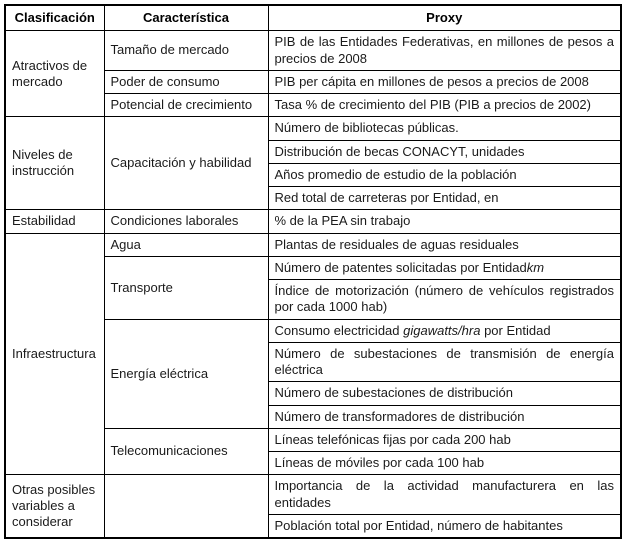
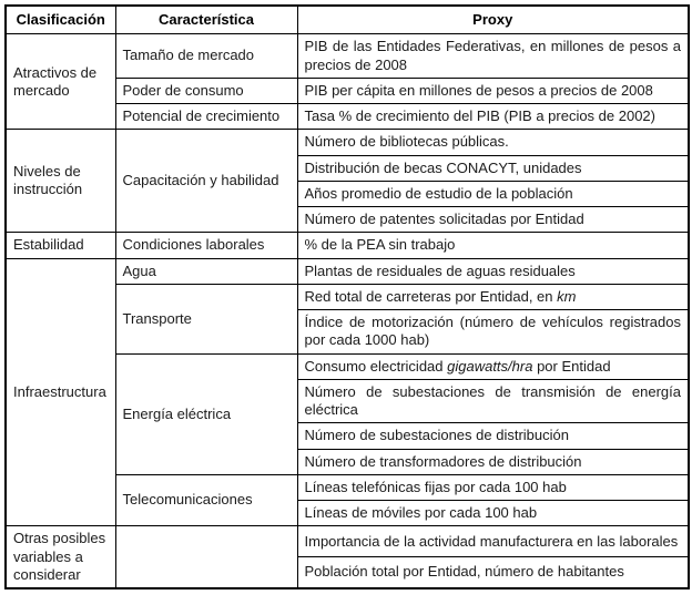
  Clasificación	Característica	Proxy
  Atractivos de mercado	Tamaño de mercado	PIB de las Entidades Federativas, en millones de pesos a precios de 2008
  Poder de consumo	PIB per cápita en millones de pesos a precios de 2008
  Potencial de crecimiento	Tasa % de crecimiento del PIB (PIB a precios de 2002)
  Niveles de instrucción	Capacitación y habilidad	Número de bibliotecas públicas.
  Distribución de becas CONACYT, unidades
  Años promedio de estudio de la población
- Red total de carreteras por Entidad, en
+ Número de patentes solicitadas por Entidad
  Estabilidad	Condiciones laborales	% de la PEA sin trabajo
  Infraestructura	Agua	Plantas de residuales de aguas residuales
- Transporte	Número de patentes solicitadas por Entidadkm
+ Transporte	Red total de carreteras por Entidad, en km
  Índice de motorización (número de vehículos registrados por cada 1000 hab)
  Energía eléctrica	Consumo electricidad gigawatts/hra por Entidad
  Número de subestaciones de transmisión de energía eléctrica
  Número de subestaciones de distribución
  Número de transformadores de distribución
- Telecomunicaciones	Líneas telefónicas fijas por cada 200 hab
+ Telecomunicaciones	Líneas telefónicas fijas por cada 100 hab
  Líneas de móviles por cada 100 hab
- Otras posibles variables a considerar		Importancia de la actividad manufacturera en las entidades
+ Otras posibles variables a considerar		Importancia de la actividad manufacturera en las laborales
  Población total por Entidad, número de habitantes
